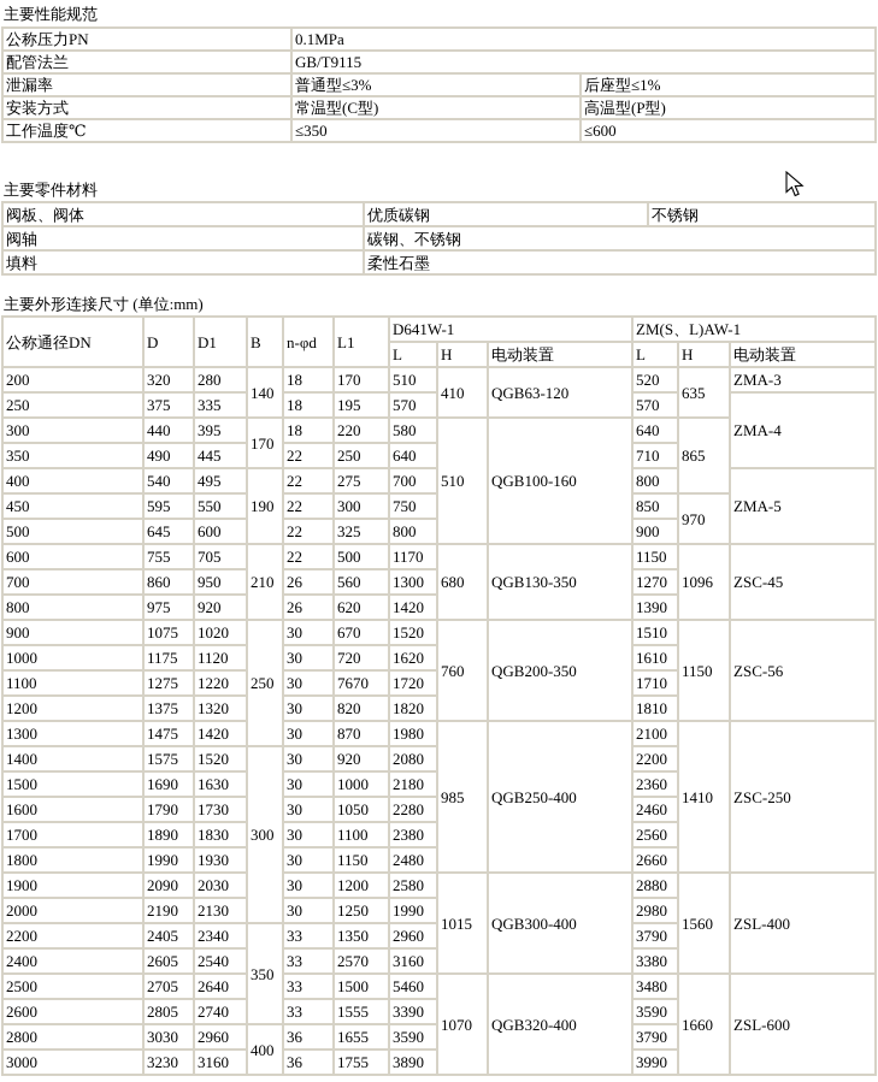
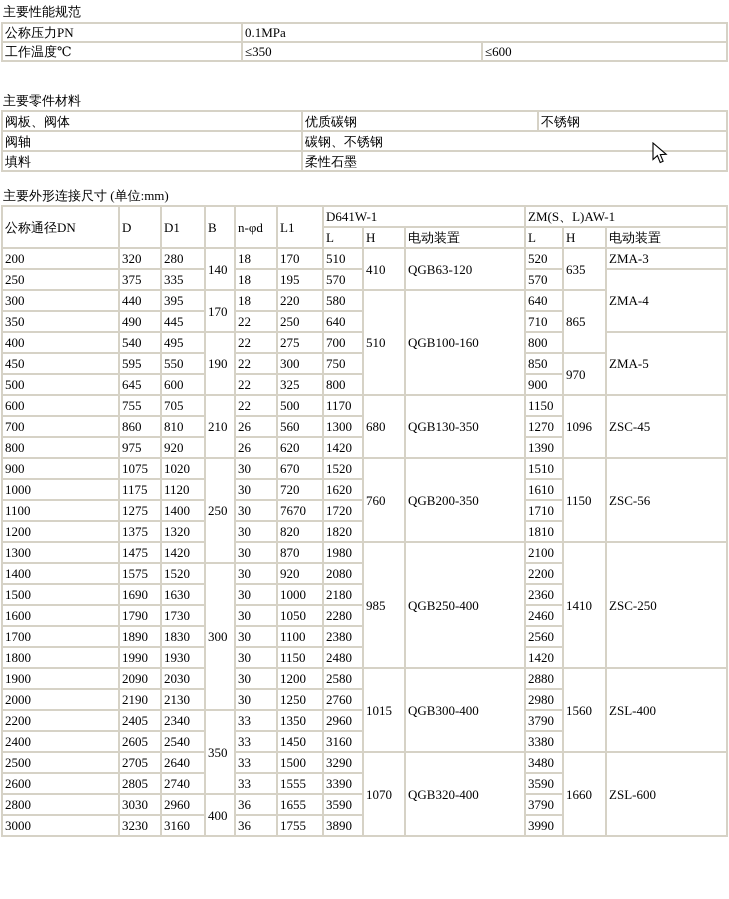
  主要性能规范
  公称压力PN	0.1MPa
- 配管法兰	GB/T9115
- 泄漏率	普通型≤3%	后座型≤1%
- 安装方式	常温型(C型)	高温型(P型)
  工作温度℃	≤350	≤600
  主要零件材料
  阀板、阀体	优质碳钢	不锈钢
  阀轴	碳钢、不锈钢
  填料	柔性石墨
  主要外形连接尺寸 (单位:mm)
  公称通径DN	D	D1	B	n-φd	L1	D641W-1	ZM(S、L)AW-1
  L	H	电动装置	L	H	电动装置
  200	320	280	140	18	170	510	410	QGB63-120	520	635	ZMA-3
  250	375	335	18	195	570	570	ZMA-4
  300	440	395	170	18	220	580	510	QGB100-160	640	865
  350	490	445	22	250	640	710
  400	540	495	190	22	275	700	800	ZMA-5
  450	595	550	22	300	750	850	970
  500	645	600	22	325	800	900
  600	755	705	210	22	500	1170	680	QGB130-350	1150	1096	ZSC-45
- 700	860	950	26	560	1300	1270
+ 700	860	810	26	560	1300	1270
  800	975	920	26	620	1420	1390
  900	1075	1020	250	30	670	1520	760	QGB200-350	1510	1150	ZSC-56
  1000	1175	1120	30	720	1620	1610
- 1100	1275	1220	30	7670	1720	1710
+ 1100	1275	1400	30	7670	1720	1710
  1200	1375	1320	30	820	1820	1810
  1300	1475	1420	30	870	1980	985	QGB250-400	2100	1410	ZSC-250
  1400	1575	1520	300	30	920	2080	2200
  1500	1690	1630	30	1000	2180	2360
  1600	1790	1730	30	1050	2280	2460
  1700	1890	1830	30	1100	2380	2560
- 1800	1990	1930	30	1150	2480	2660
+ 1800	1990	1930	30	1150	2480	1420
  1900	2090	2030	30	1200	2580	1015	QGB300-400	2880	1560	ZSL-400
- 2000	2190	2130	30	1250	1990	2980
+ 2000	2190	2130	30	1250	2760	2980
  2200	2405	2340	350	33	1350	2960	3790
- 2400	2605	2540	33	2570	3160	3380
+ 2400	2605	2540	33	1450	3160	3380
- 2500	2705	2640	33	1500	5460	1070	QGB320-400	3480	1660	ZSL-600
+ 2500	2705	2640	33	1500	3290	1070	QGB320-400	3480	1660	ZSL-600
  2600	2805	2740	33	1555	3390	3590
  2800	3030	2960	400	36	1655	3590	3790
  3000	3230	3160	36	1755	3890	3990
